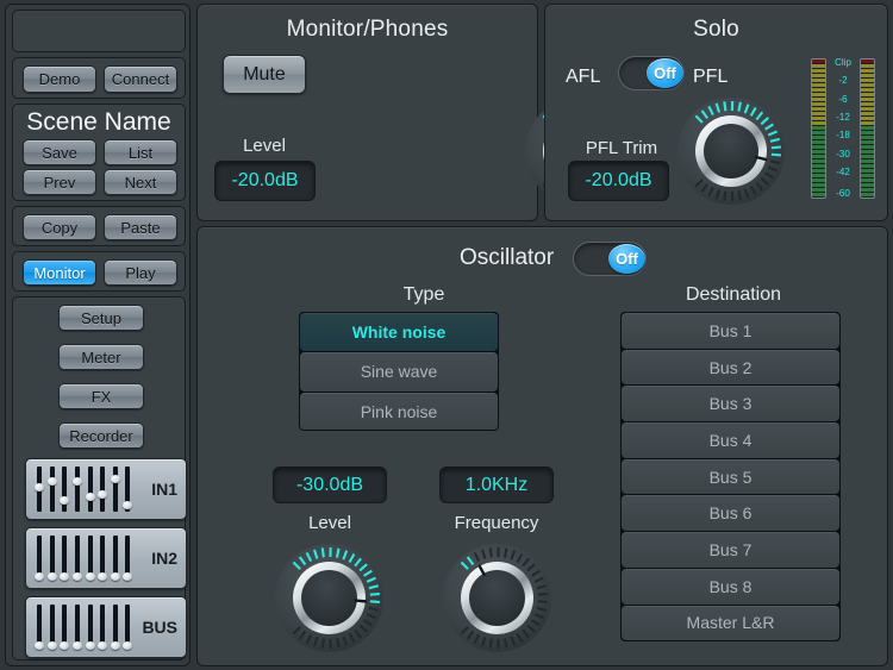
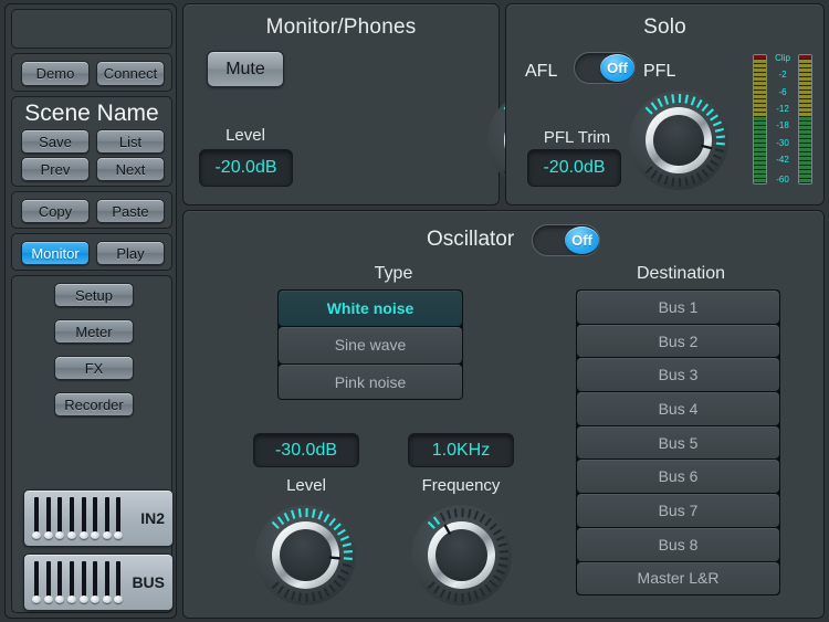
  Demo
  Connect
  Scene Name
  Save
  List
  Prev
  Next
  Copy
  Paste
  Monitor
  Play
  Setup
  Meter
  FX
  Recorder
- IN1
  IN2
  BUS
  Monitor/Phones
  Mute
  Level
  -20.0dB
  Solo
  AFL
  Off
  PFL
  PFL Trim
  -20.0dB
  Clip
  -2
  -6
  -12
  -18
  -30
  -42
  -60
  Oscillator
  Off
  Type
  White noise
  Sine wave
  Pink noise
  -30.0dB
  Level
  1.0KHz
  Frequency
  Destination
  Bus 1
  Bus 2
  Bus 3
  Bus 4
  Bus 5
  Bus 6
  Bus 7
  Bus 8
  Master L&R
